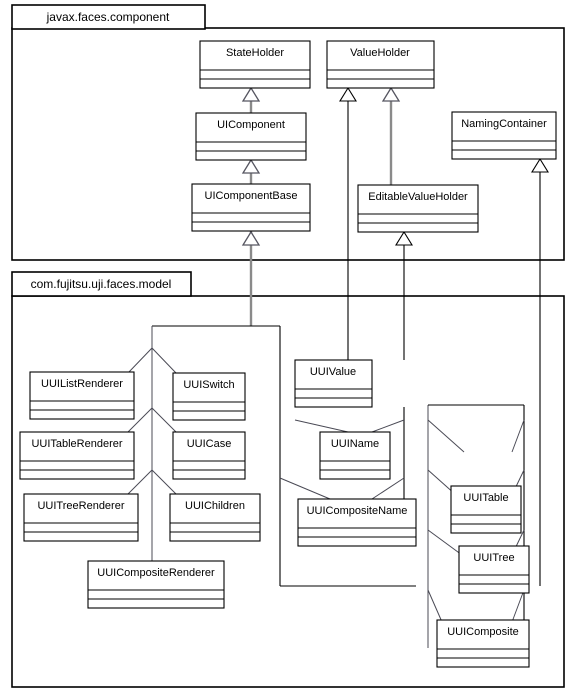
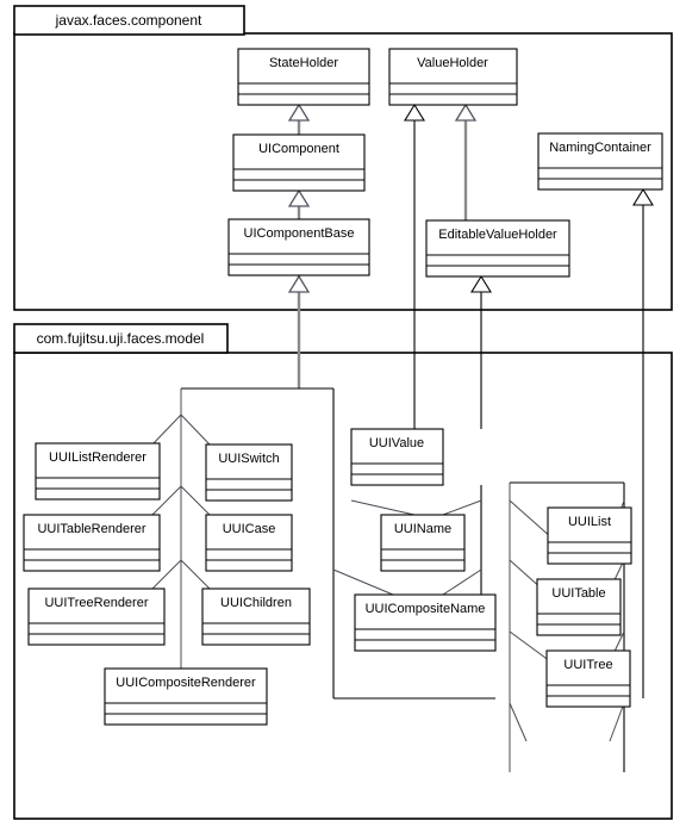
  javax.faces.component
  com.fujitsu.uji.faces.model
  StateHolder
  ValueHolder
  UIComponent
  NamingContainer
  UIComponentBase
  EditableValueHolder
  UUIListRenderer
  UUISwitch
  UUIValue
  UUITableRenderer
  UUICase
  UUIName
+ UUIList
  UUITreeRenderer
  UUIChildren
  UUICompositeName
  UUITable
  UUICompositeRenderer
  UUITree
- UUIComposite
